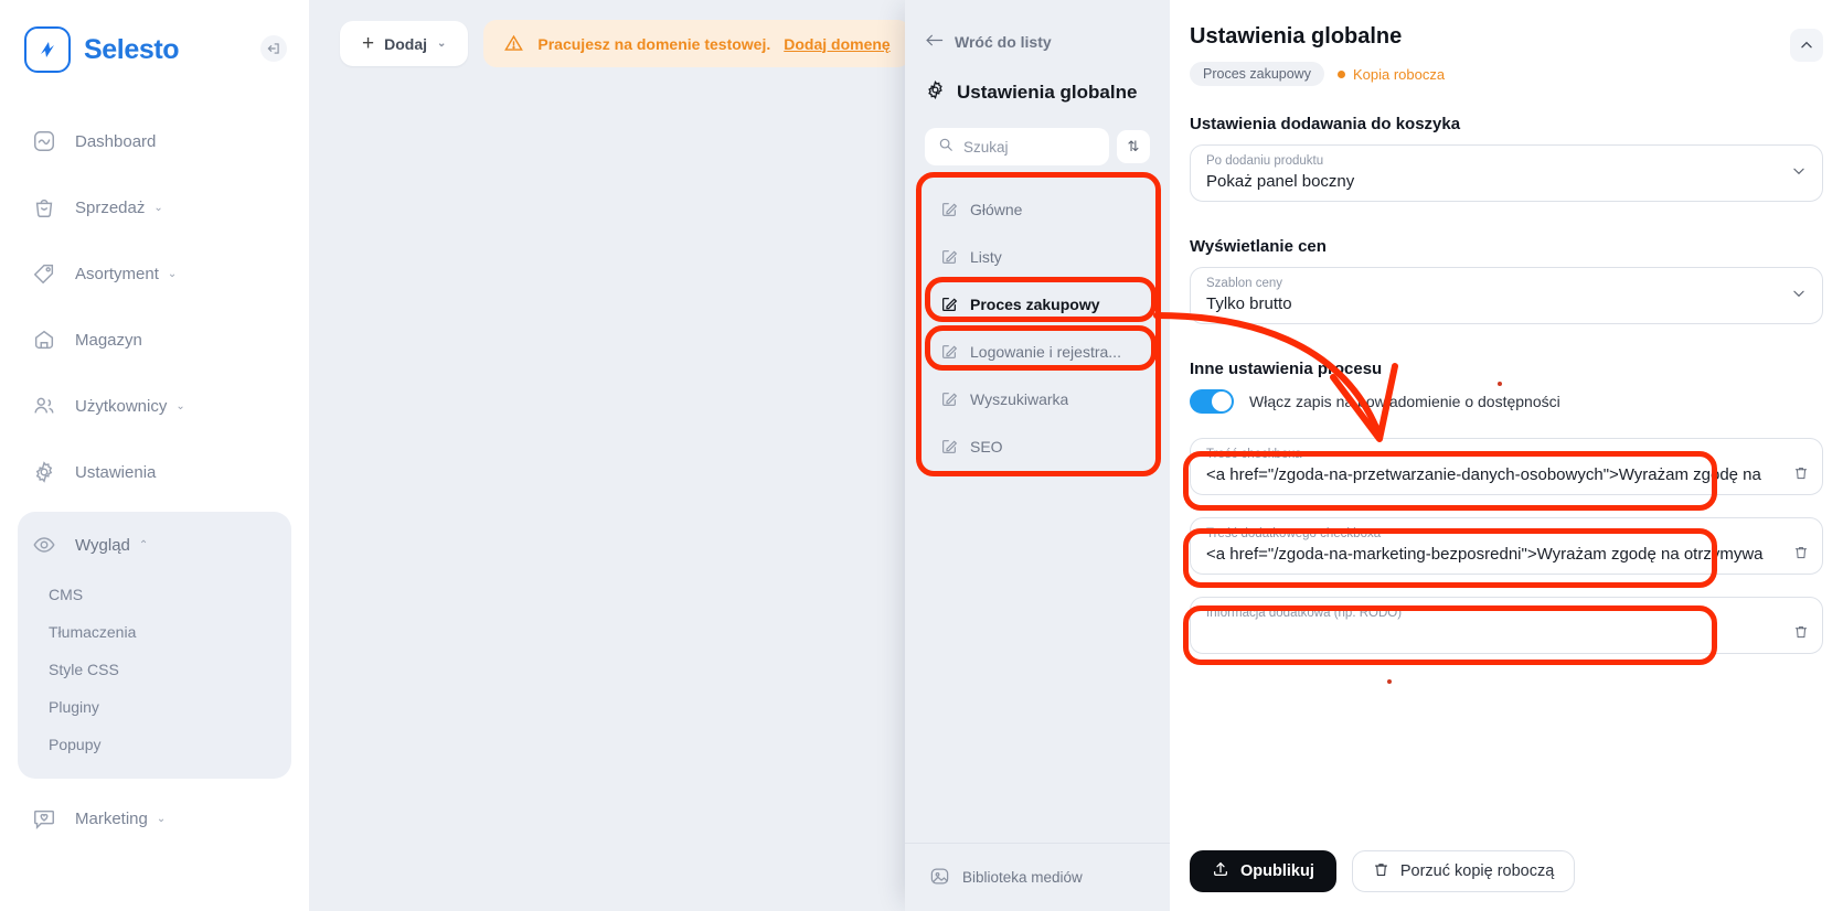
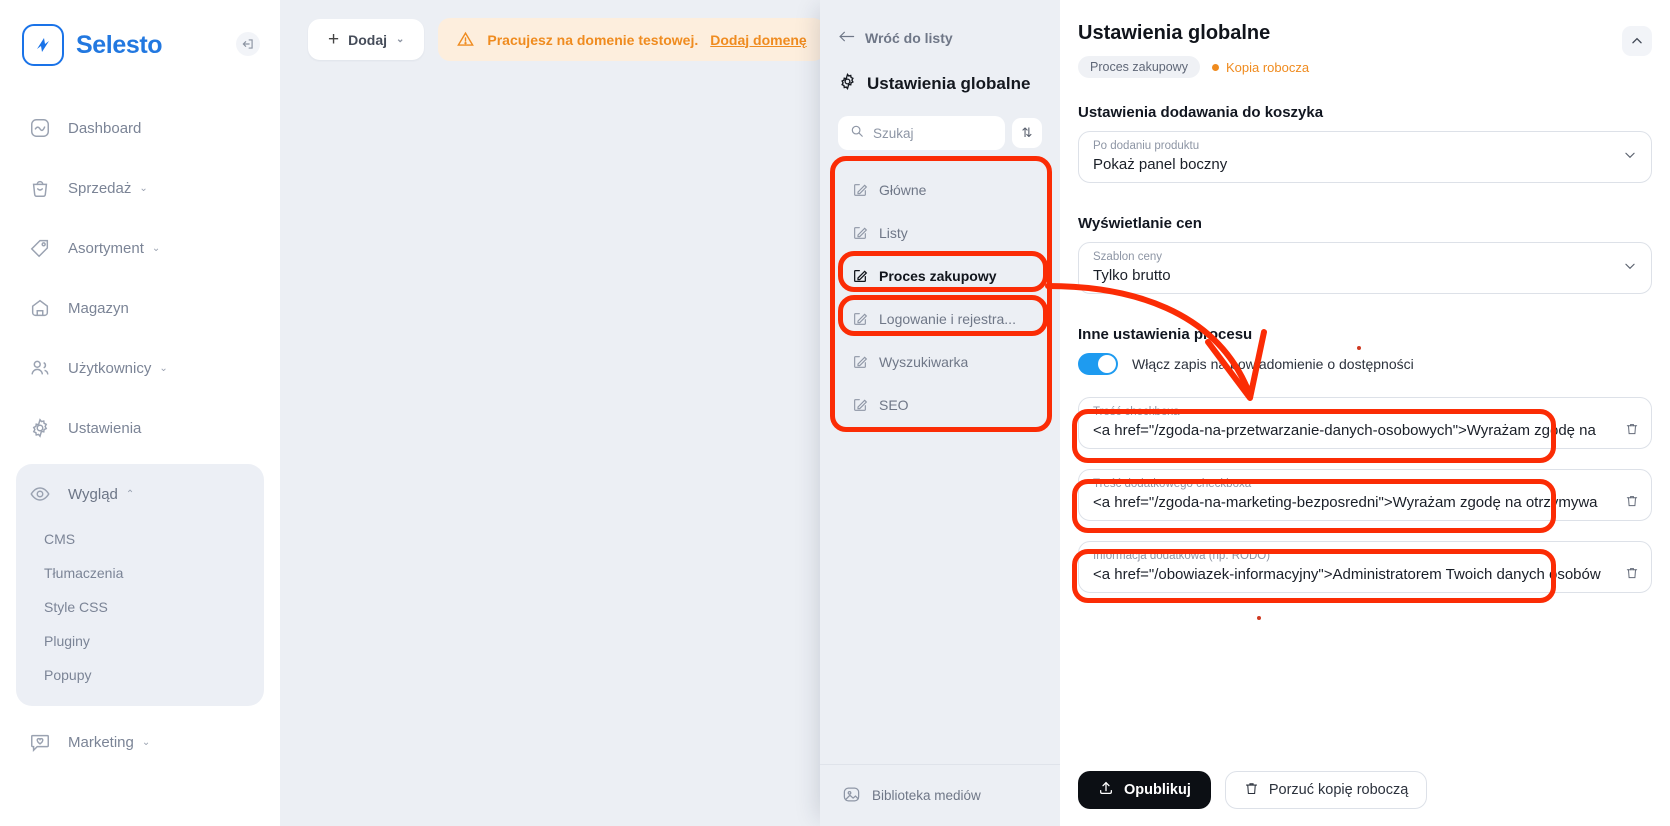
  Selesto
  Dashboard
  Sprzedaż
  ⌄
  Asortyment
  ⌄
  Magazyn
  Użytkownicy
  ⌄
  Ustawienia
  Wygląd
  ⌃
  CMS
  Tłumaczenia
  Style CSS
  Pluginy
  Popupy
  Marketing
  ⌄
  +
  Dodaj
  ⌄
  Pracujesz na domenie testowej.
  Dodaj domenę
  Wróć do listy
  Ustawienia globalne
  Szukaj
  ⇅
  Główne
  Listy
  Proces zakupowy
  Logowanie i rejestra...
  Wyszukiwarka
  SEO
  Biblioteka mediów
  Ustawienia globalne
  Proces zakupowy
  Kopia robocza
  Ustawienia dodawania do koszyka
  Po dodaniu produktu
  Pokaż panel boczny
  Wyświetlanie cen
  Szablon ceny
  Tylko brutto
  Inne ustawienia pocesu
  Włącz zapis nowadomienie o dostępności
  Treść checkboxa
  <a href="/zgoda-na-przetwarzanie-danych-osobowych">Wyrażam zgodę na
  Treść dodatkowego checkboxa
  <a href="/zgoda-na-marketing-bezposredni">Wyrażam zgodę na otrzymywa
  Informacja dodatkowa (np. RODO)
+ <a href="/obowiazek-informacyjny">Administratorem Twoich danych osobów
  Opublikuj
  Porzuć kopię roboczą
